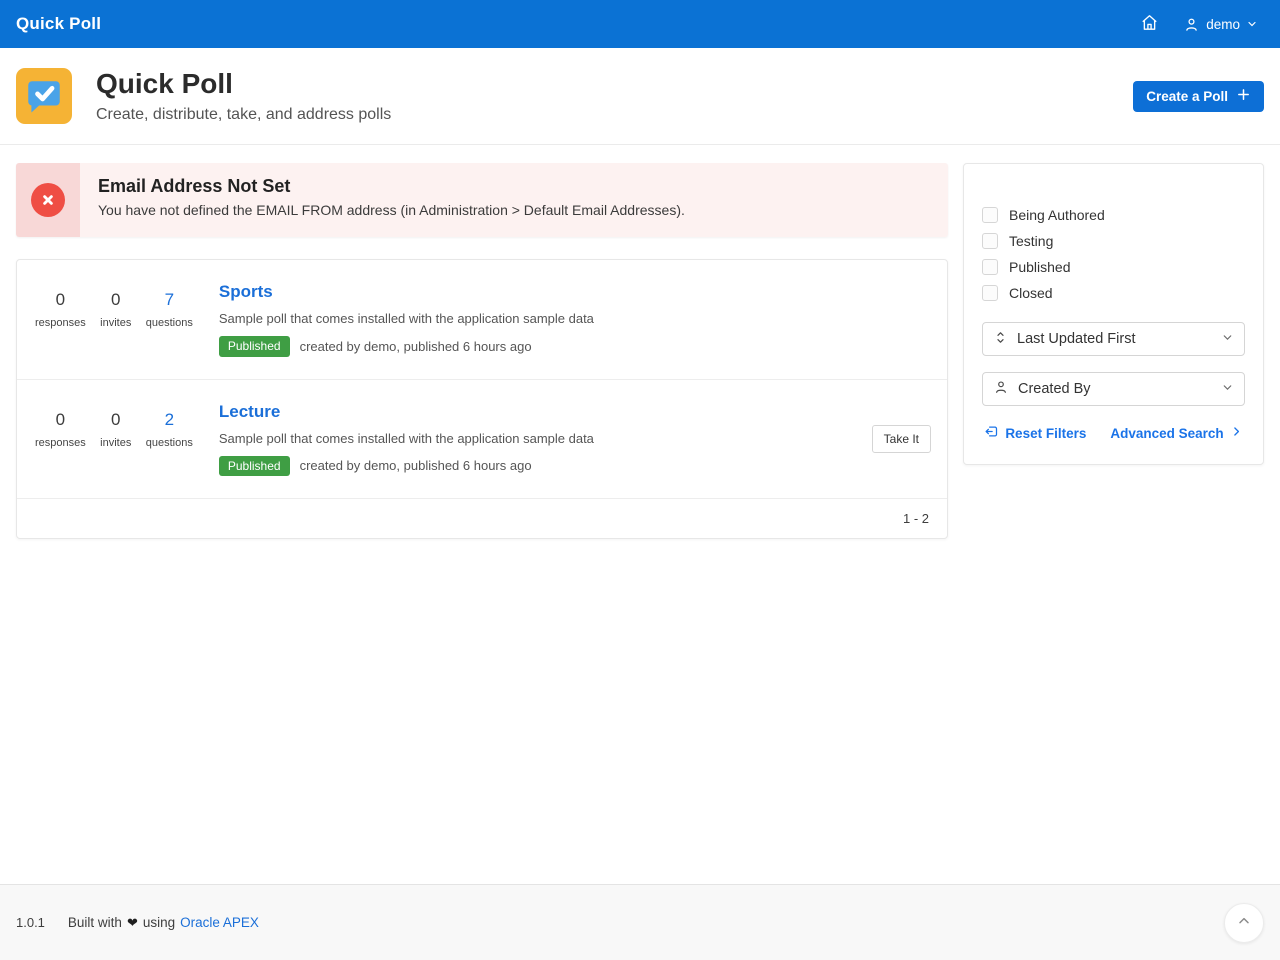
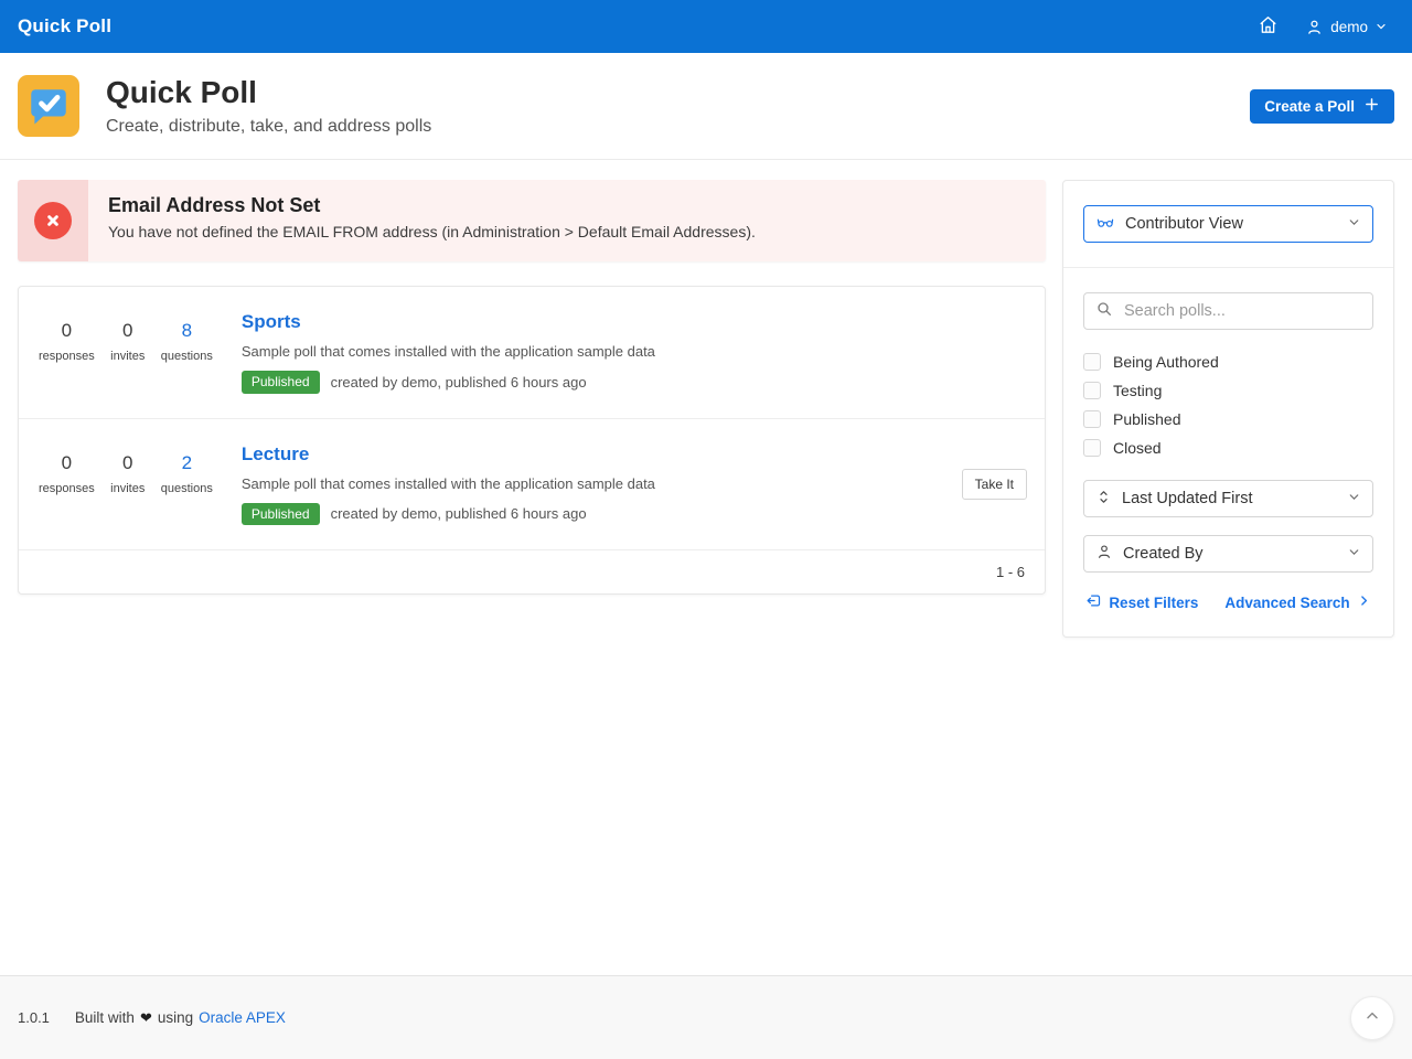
  Quick Poll
  demo
  Quick Poll
  Create, distribute, take, and address polls
  Create a Poll
  Email Address Not Set
  You have not defined the EMAIL FROM address (in Administration > Default Email Addresses).
  0
  responses
  0
  invites
- 7
+ 8
  questions
  Sports
  Sample poll that comes installed with the application sample data
  Published
  created by demo, published 6 hours ago
  0
  responses
  0
  invites
  2
  questions
  Lecture
  Sample poll that comes installed with the application sample data
  Published
  created by demo, published 6 hours ago
  Take It
- 1 - 2
+ 1 - 6
+ Contributor View
+ Search polls...
  Being Authored
  Testing
  Published
  Closed
  Last Updated First
  Created By
  Reset Filters
  Advanced Search
  1.0.1
  Built with
  ❤
  using
  Oracle APEX
